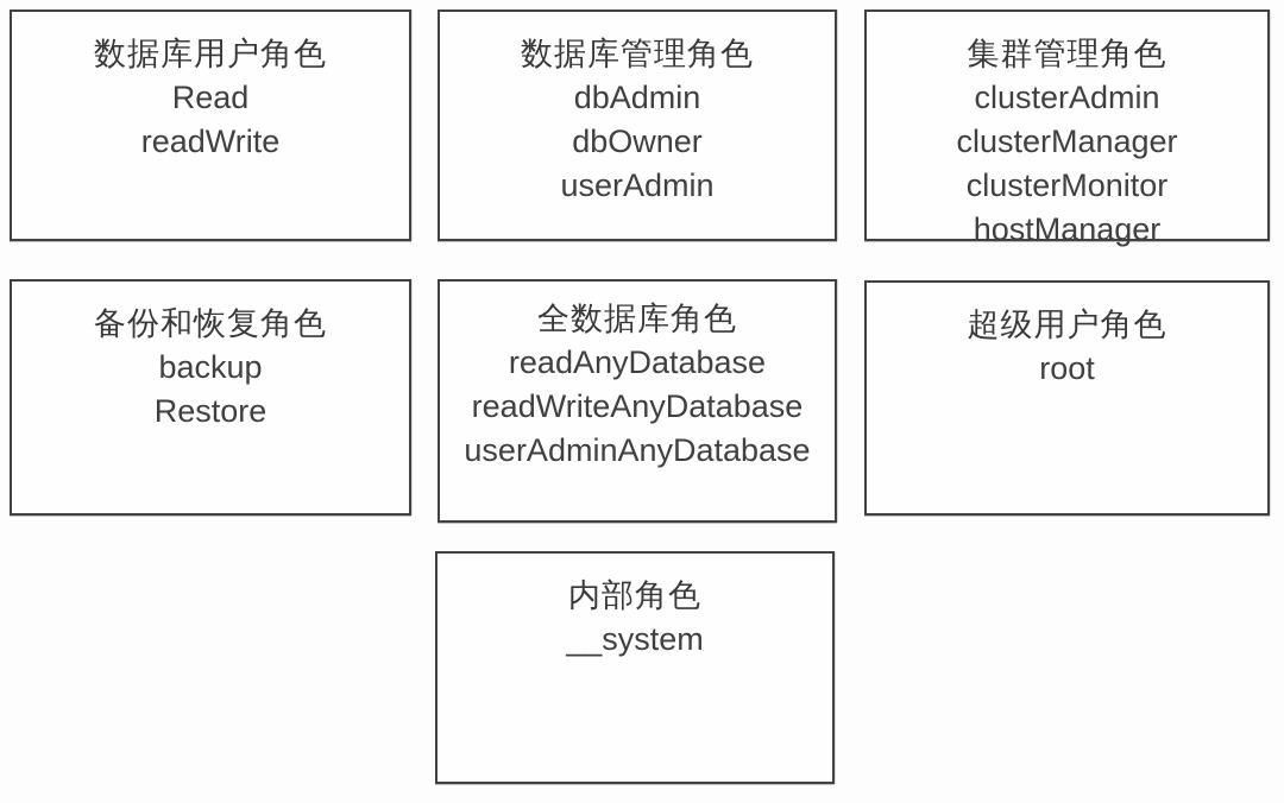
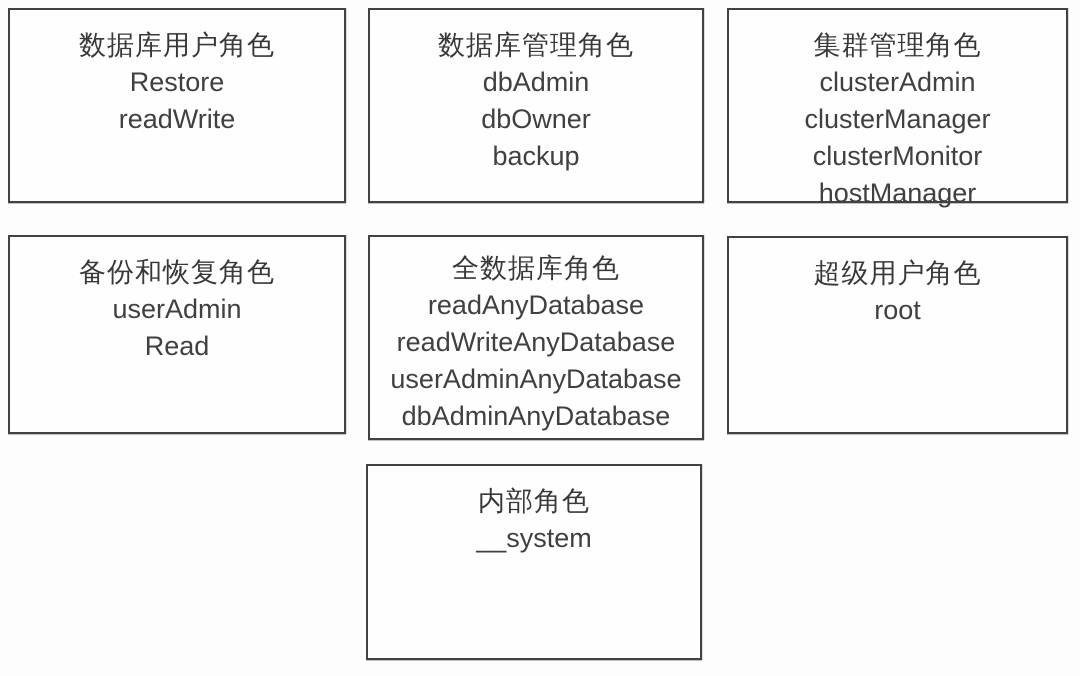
  数据库用户角色
- Read
+ Restore
  readWrite
  数据库管理角色
  dbAdmin
  dbOwner
- userAdmin
+ backup
  集群管理角色
  clusterAdmin
  clusterManager
  clusterMonitor
  hostManager
  备份和恢复角色
- backup
+ userAdmin
- Restore
+ Read
  全数据库角色
  readAnyDatabase
  readWriteAnyDatabase
  userAdminAnyDatabase
+ dbAdminAnyDatabase
  超级用户角色
  root
  内部角色
  __system
